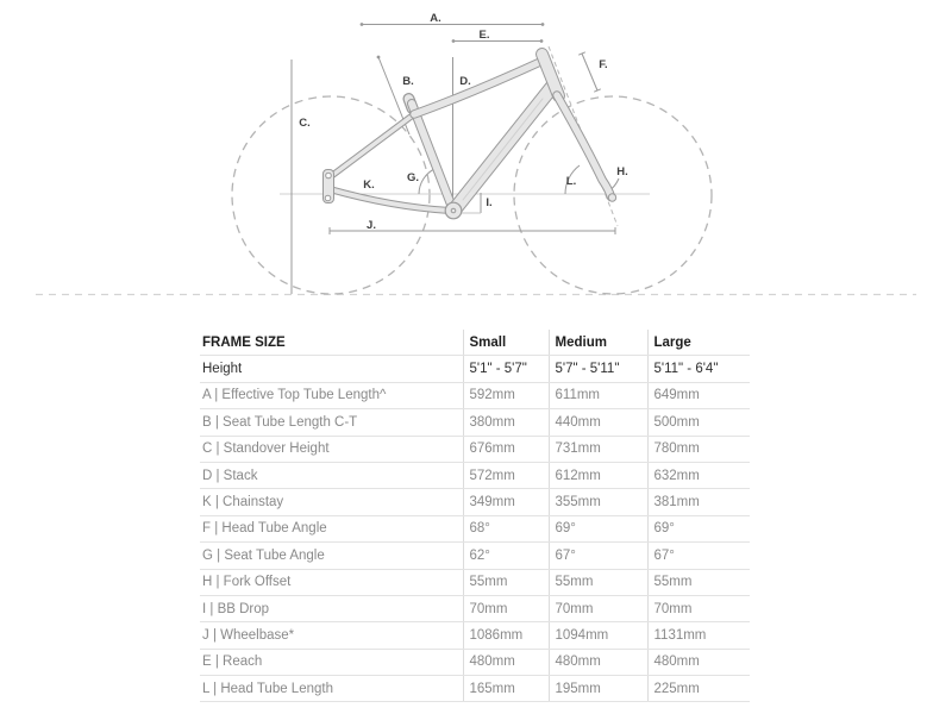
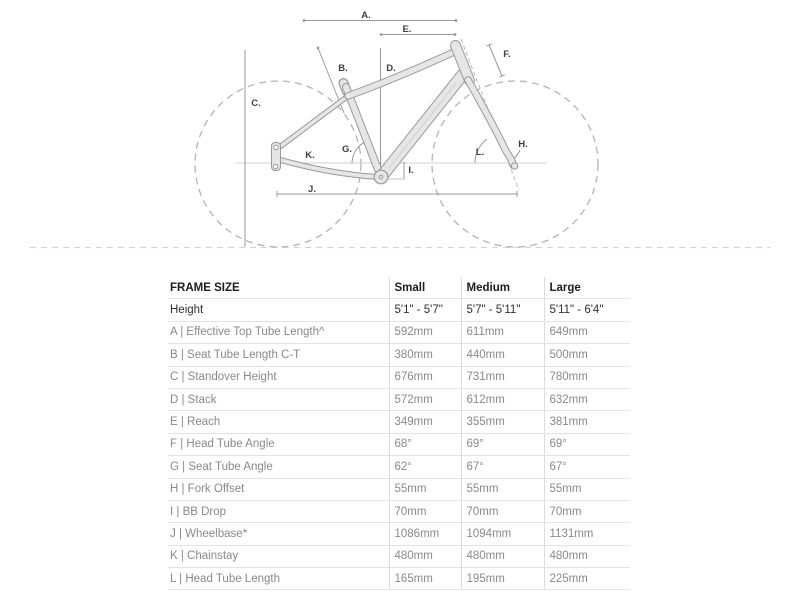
  A.
  E.
  B.
  D.
  F.
  C.
  H.
  G.
  L.
  K.
  I.
  J.
  FRAME SIZE	Small	Medium	Large
  Height	5'1" - 5'7"	5'7" - 5'11"	5'11" - 6'4"
  A | Effective Top Tube Length^	592mm	611mm	649mm
  B | Seat Tube Length C-T	380mm	440mm	500mm
  C | Standover Height	676mm	731mm	780mm
  D | Stack	572mm	612mm	632mm
- K | Chainstay	349mm	355mm	381mm
+ E | Reach	349mm	355mm	381mm
  F | Head Tube Angle	68°	69°	69°
  G | Seat Tube Angle	62°	67°	67°
  H | Fork Offset	55mm	55mm	55mm
  I | BB Drop	70mm	70mm	70mm
  J | Wheelbase*	1086mm	1094mm	1131mm
- E | Reach	480mm	480mm	480mm
+ K | Chainstay	480mm	480mm	480mm
  L | Head Tube Length	165mm	195mm	225mm
